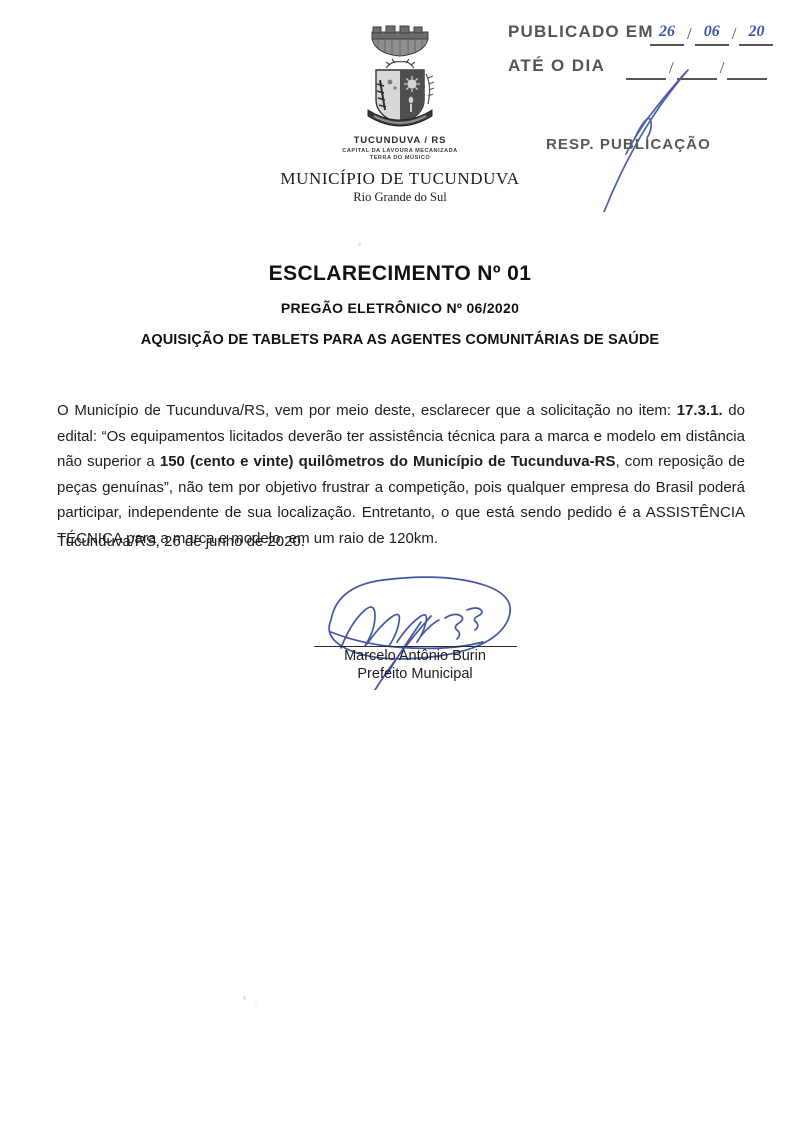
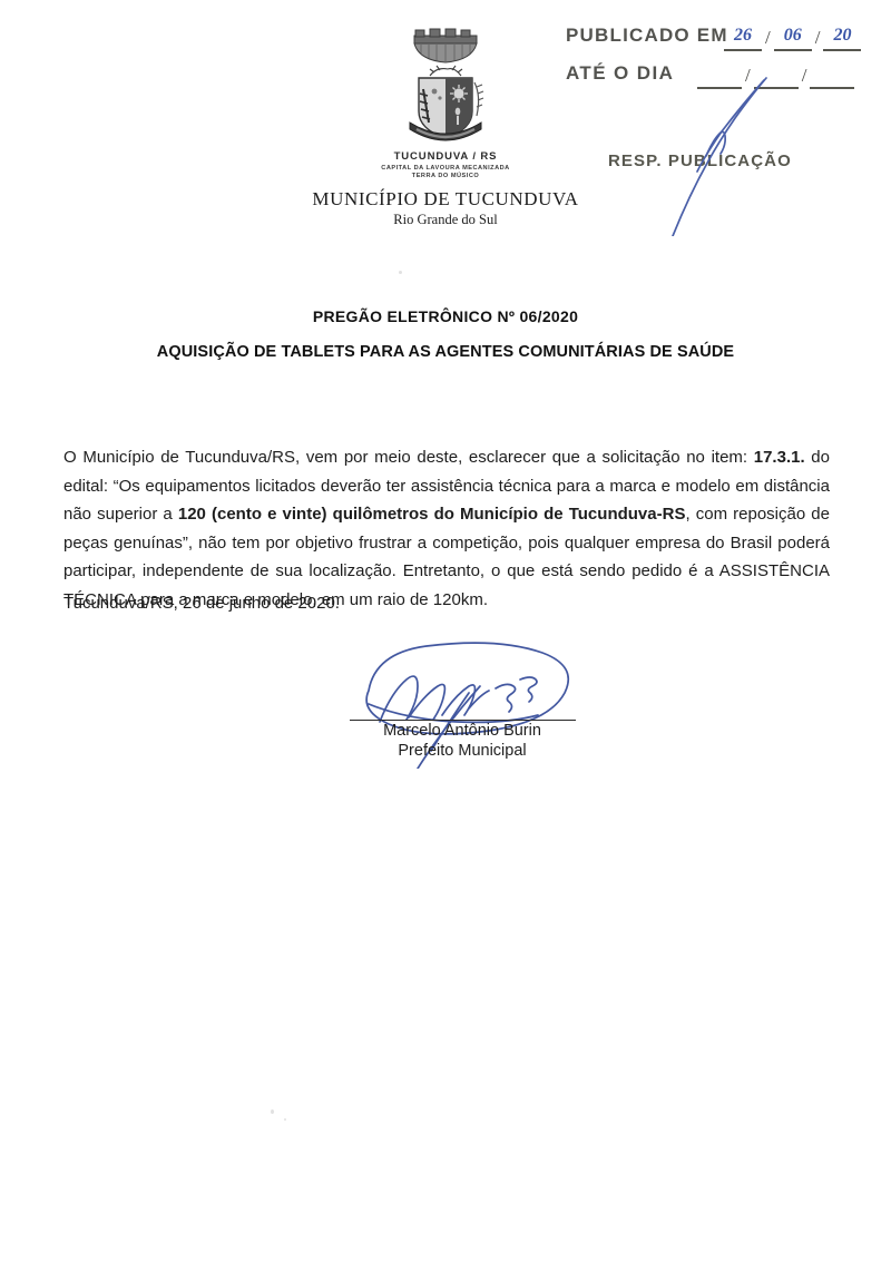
  TUCUNDUVA / RS
  MUNICÍPIO DE TUCUNDUVA
  Rio Grande do Sul
  PUBLICADO EM
  26
  /
  06
  /
  20
  ATÉ O DIA
  /
  /
  RESP. PUBLICAÇÃO
- ESCLARECIMENTO Nº 01
  PREGÃO ELETRÔNICO Nº 06/2020
  AQUISIÇÃO DE TABLETS PARA AS AGENTES COMUNITÁRIAS DE SAÚDE
- O Município de Tucunduva/RS, vem por meio deste, esclarecer que a solicitação no item: 17.3.1. do edital: “Os equipamentos licitados deverão ter assistência técnica para a marca e modelo em distância não superior a 150 (cento e vinte) quilômetros do Município de Tucunduva-RS, com reposição de peças genuínas”, não tem por objetivo frustrar a competição, pois qualquer empresa do Brasil poderá participar, independente de sua localização. Entretanto, o que está sendo pedido é a ASSISTÊNCIA TÉCNICA para a marca e modelo, em um raio de 120km.
+ O Município de Tucunduva/RS, vem por meio deste, esclarecer que a solicitação no item: 17.3.1. do edital: “Os equipamentos licitados deverão ter assistência técnica para a marca e modelo em distância não superior a 120 (cento e vinte) quilômetros do Município de Tucunduva-RS, com reposição de peças genuínas”, não tem por objetivo frustrar a competição, pois qualquer empresa do Brasil poderá participar, independente de sua localização. Entretanto, o que está sendo pedido é a ASSISTÊNCIA TÉCNICA para a marca e modelo, em um raio de 120km.
  Tucunduva/RS, 26 de junho de 2020.
  Marcelo Antônio Burin
  Prefeito Municipal
